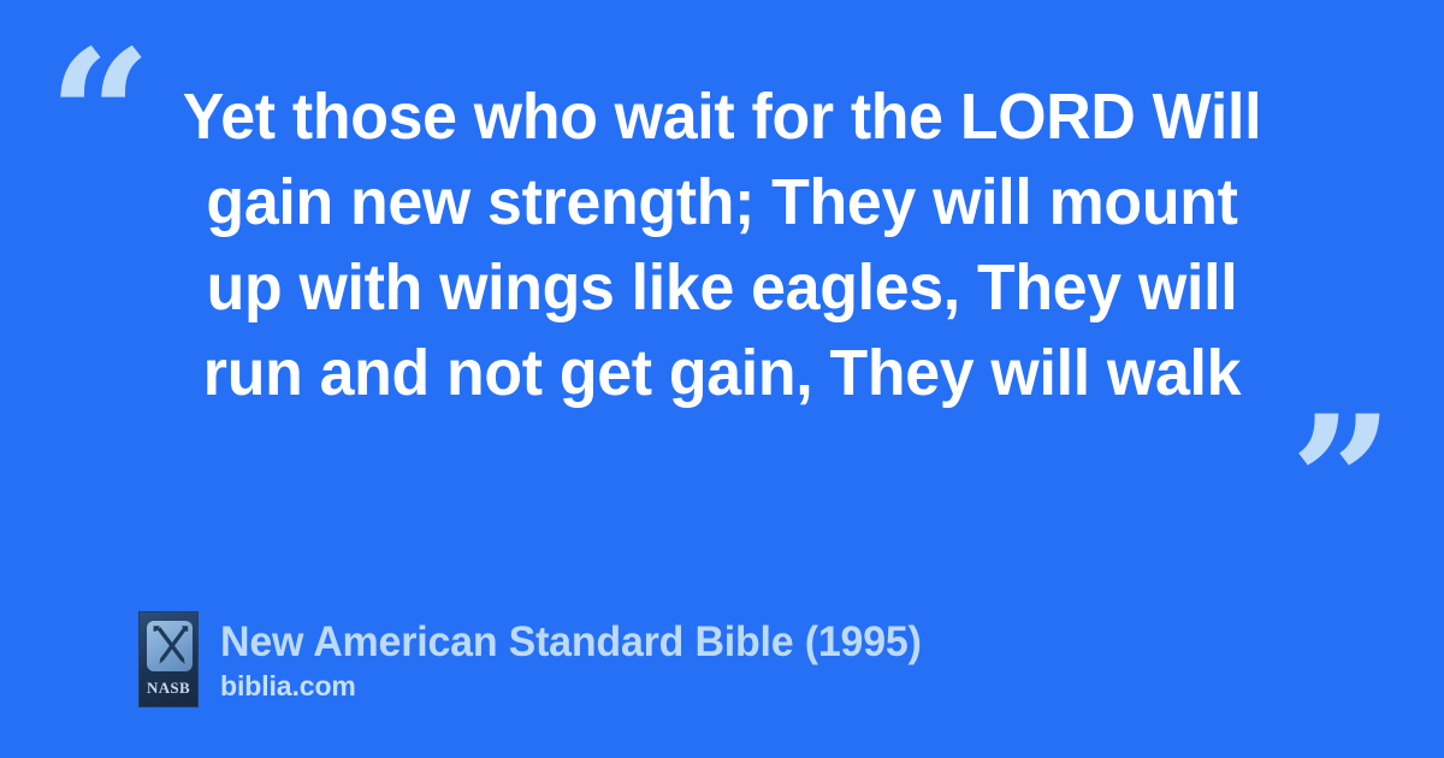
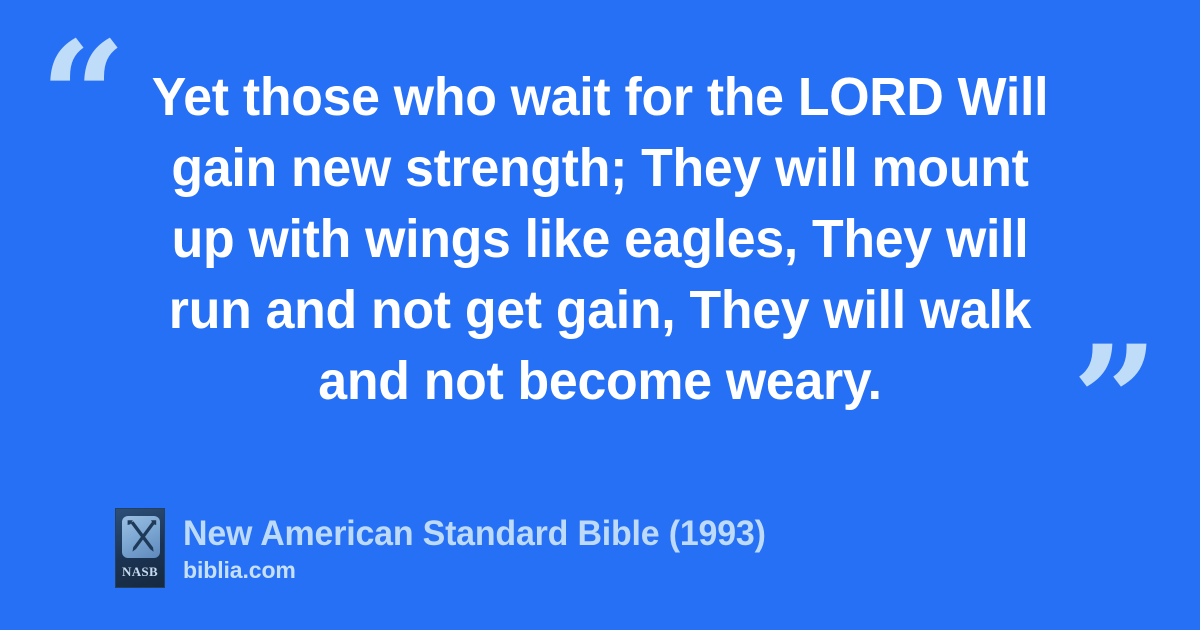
  “
  Yet those who wait for the LORD Will
  gain new strength; They will mount
  up with wings like eagles, They will
  run and not get gain, They will walk
+ and not become weary.
  ”
  NASB
- New American Standard Bible (1995)
+ New American Standard Bible (1993)
  biblia.com
